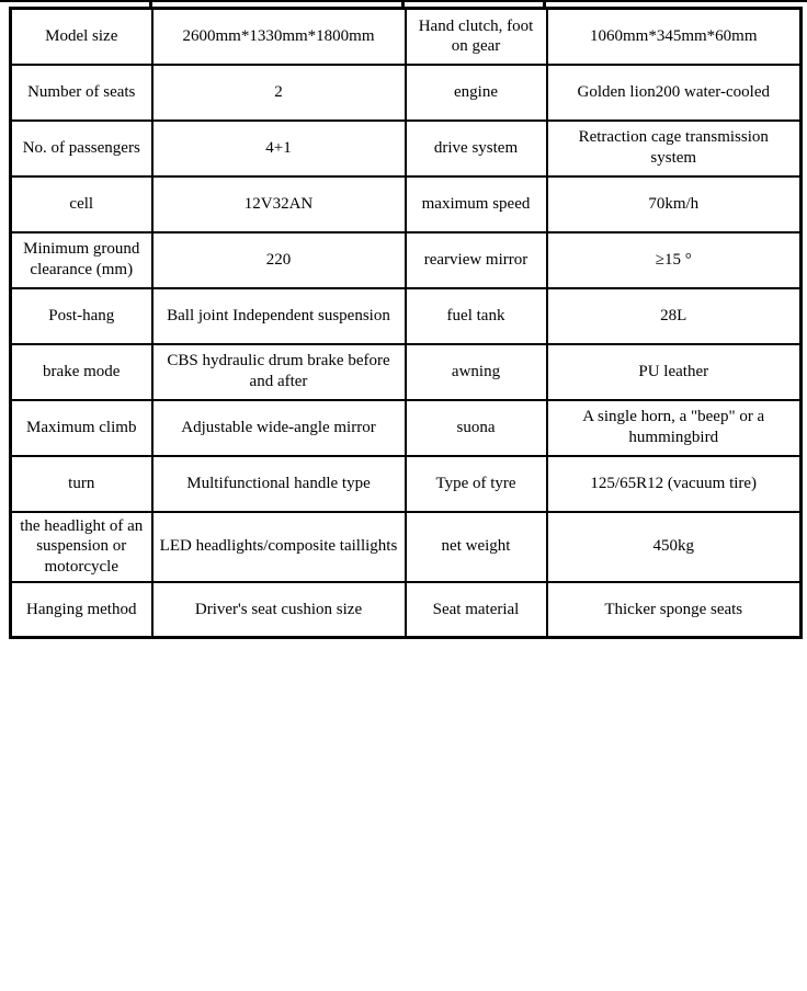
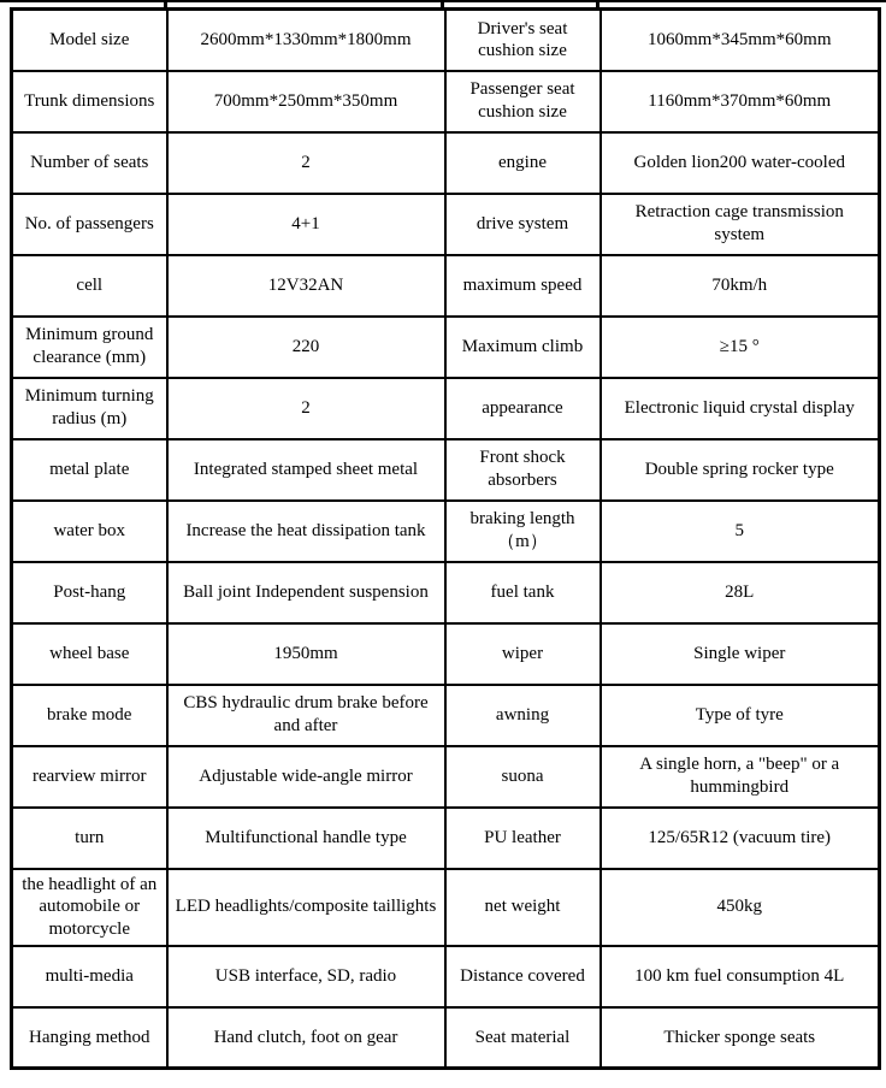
- Model size	2600mm*1330mm*1800mm	Hand clutch, foot on gear	1060mm*345mm*60mm
+ Model size	2600mm*1330mm*1800mm	Driver's seat cushion size	1060mm*345mm*60mm
+ Trunk dimensions	700mm*250mm*350mm	Passenger seat cushion size	1160mm*370mm*60mm
  Number of seats	2	engine	Golden lion200 water-cooled
  No. of passengers	4+1	drive system	Retraction cage transmission system
  cell	12V32AN	maximum speed	70km/h
- Minimum ground clearance (mm)	220	rearview mirror	≥15 °
+ Minimum ground clearance (mm)	220	Maximum climb	≥15 °
+ Minimum turning radius (m)	2	appearance	Electronic liquid crystal display
+ metal plate	Integrated stamped sheet metal	Front shock absorbers	Double spring rocker type
+ water box	Increase the heat dissipation tank	braking length （m）	5
  Post-hang	Ball joint Independent suspension	fuel tank	28L
+ wheel base	1950mm	wiper	Single wiper
- brake mode	CBS hydraulic drum brake before and after	awning	PU leather
+ brake mode	CBS hydraulic drum brake before and after	awning	Type of tyre
- Maximum climb	Adjustable wide-angle mirror	suona	A single horn, a "beep" or a hummingbird
+ rearview mirror	Adjustable wide-angle mirror	suona	A single horn, a "beep" or a hummingbird
- turn	Multifunctional handle type	Type of tyre	125/65R12 (vacuum tire)
+ turn	Multifunctional handle type	PU leather	125/65R12 (vacuum tire)
- the headlight of an suspension or motorcycle	LED headlights/composite taillights	net weight	450kg
+ the headlight of an automobile or motorcycle	LED headlights/composite taillights	net weight	450kg
+ multi-media	USB interface, SD, radio	Distance covered	100 km fuel consumption 4L
- Hanging method	Driver's seat cushion size	Seat material	Thicker sponge seats
+ Hanging method	Hand clutch, foot on gear	Seat material	Thicker sponge seats
